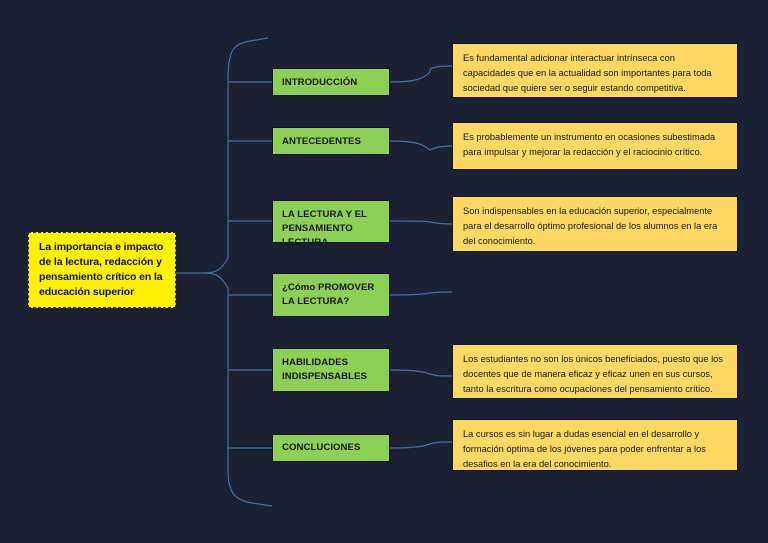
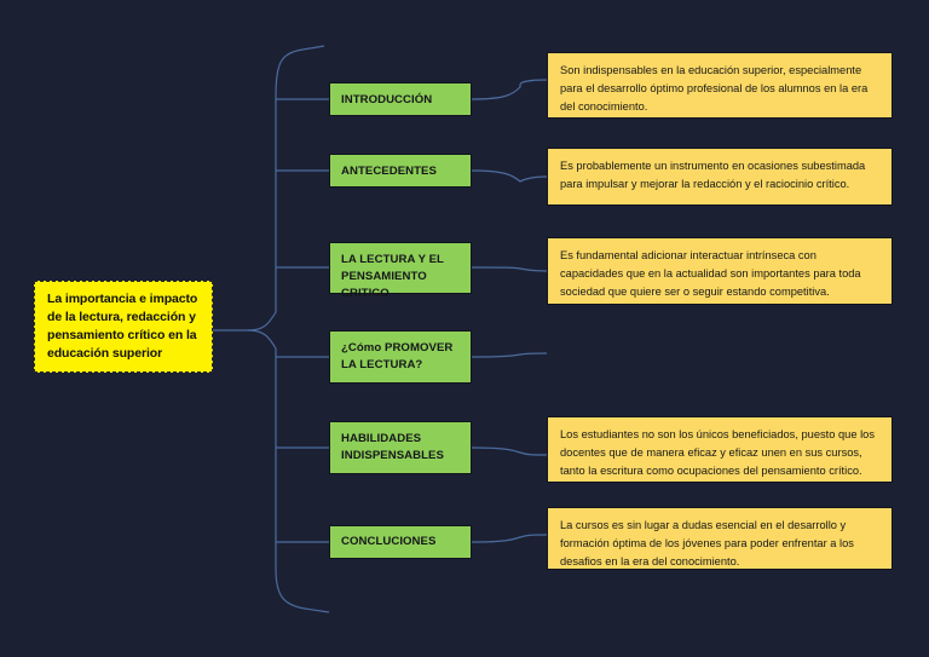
  La importancia e impacto de la lectura, redacción y pensamiento crítico en la educación superior
  INTRODUCCIÓN
  ANTECEDENTES
- LA LECTURA Y EL PENSAMIENTO LECTURA
+ LA LECTURA Y EL PENSAMIENTO CRITICO
  ¿Cómo PROMOVER LA LECTURA?
  HABILIDADES INDISPENSABLES
  CONCLUCIONES
- Es fundamental adicionar interactuar intrínseca con capacidades que en la actualidad son importantes para toda sociedad que quiere ser o seguir estando competitiva.
+ Son indispensables en la educación superior, especialmente para el desarrollo óptimo profesional de los alumnos en la era del conocimiento.
  Es probablemente un instrumento en ocasiones subestimada para impulsar y mejorar la redacción y el raciocinio crítico.
- Son indispensables en la educación superior, especialmente para el desarrollo óptimo profesional de los alumnos en la era del conocimiento.
+ Es fundamental adicionar interactuar intrínseca con capacidades que en la actualidad son importantes para toda sociedad que quiere ser o seguir estando competitiva.
  Los estudiantes no son los únicos beneficiados, puesto que los docentes que de manera eficaz y eficaz unen en sus cursos, tanto la escritura como ocupaciones del pensamiento crítico.
  La cursos es sin lugar a dudas esencial en el desarrollo y formación óptima de los jóvenes para poder enfrentar a los desafios en la era del conocimiento.
